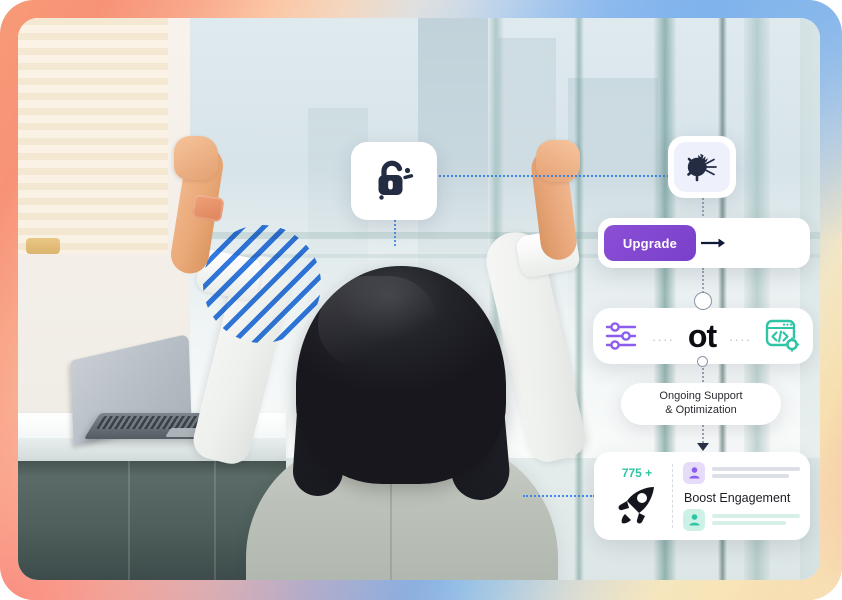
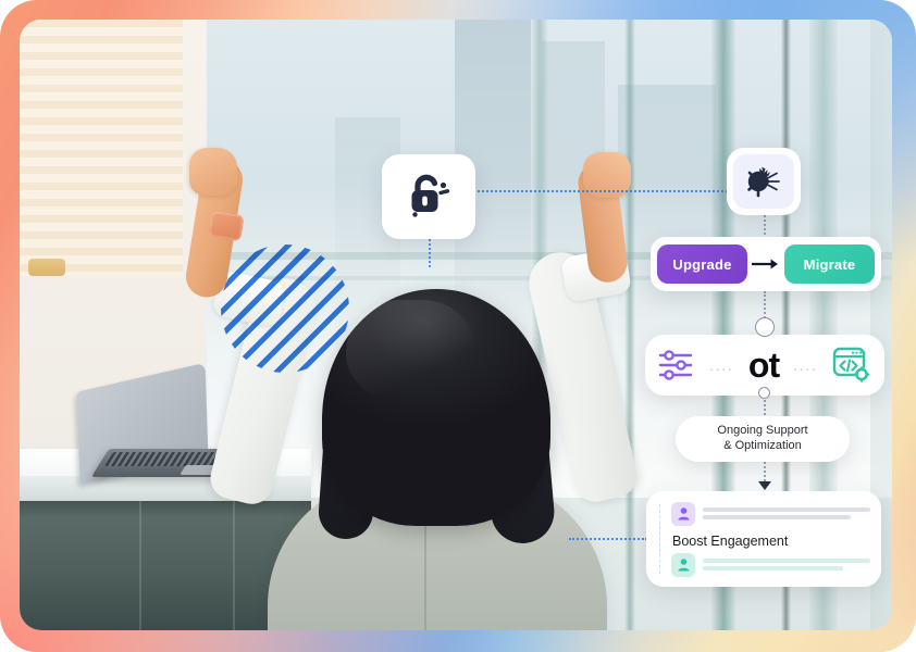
  Upgrade
+ Migrate
  ....
  ot
  ....
  Ongoing Support
  & Optimization
- 775 +
  Boost Engagement
